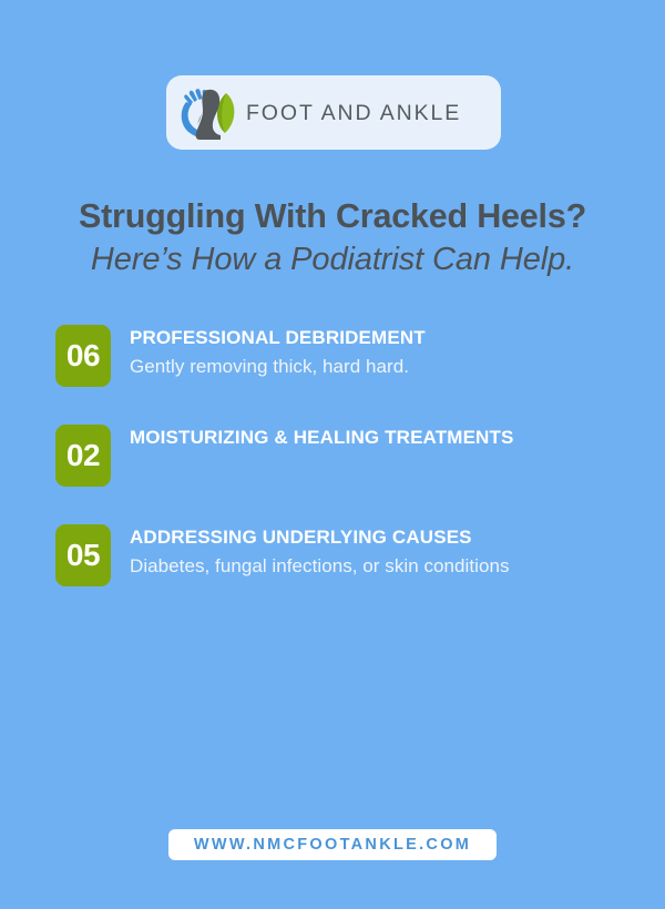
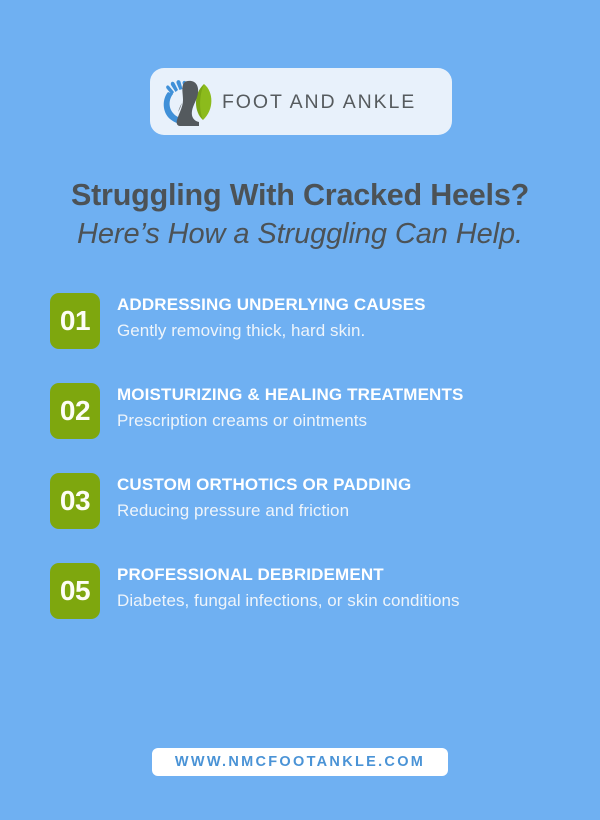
  FOOT AND ANKLE
  Struggling With Cracked Heels?
- Here’s How a Podiatrist Can Help.
+ Here’s How a Struggling Can Help.
- 06
+ 01
- PROFESSIONAL DEBRIDEMENT
+ ADDRESSING UNDERLYING CAUSES
- Gently removing thick, hard hard.
+ Gently removing thick, hard skin.
  02
  MOISTURIZING & HEALING TREATMENTS
+ Prescription creams or ointments
+ 03
+ CUSTOM ORTHOTICS OR PADDING
+ Reducing pressure and friction
  05
- ADDRESSING UNDERLYING CAUSES
+ PROFESSIONAL DEBRIDEMENT
  Diabetes, fungal infections, or skin conditions
  WWW.NMCFOOTANKLE.COM
